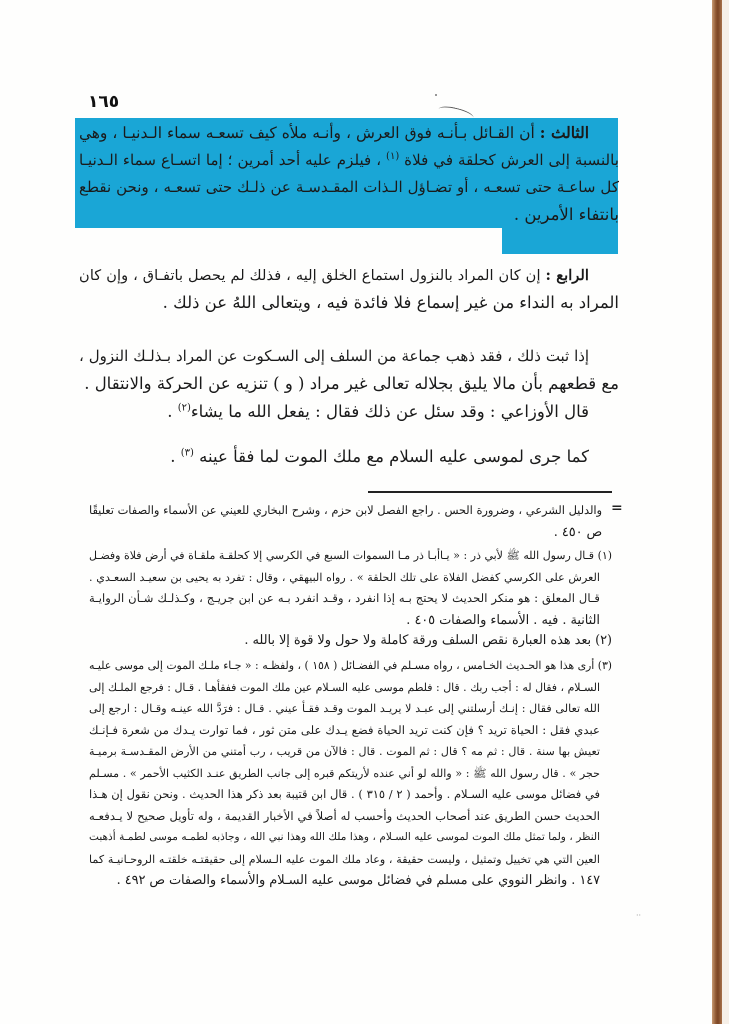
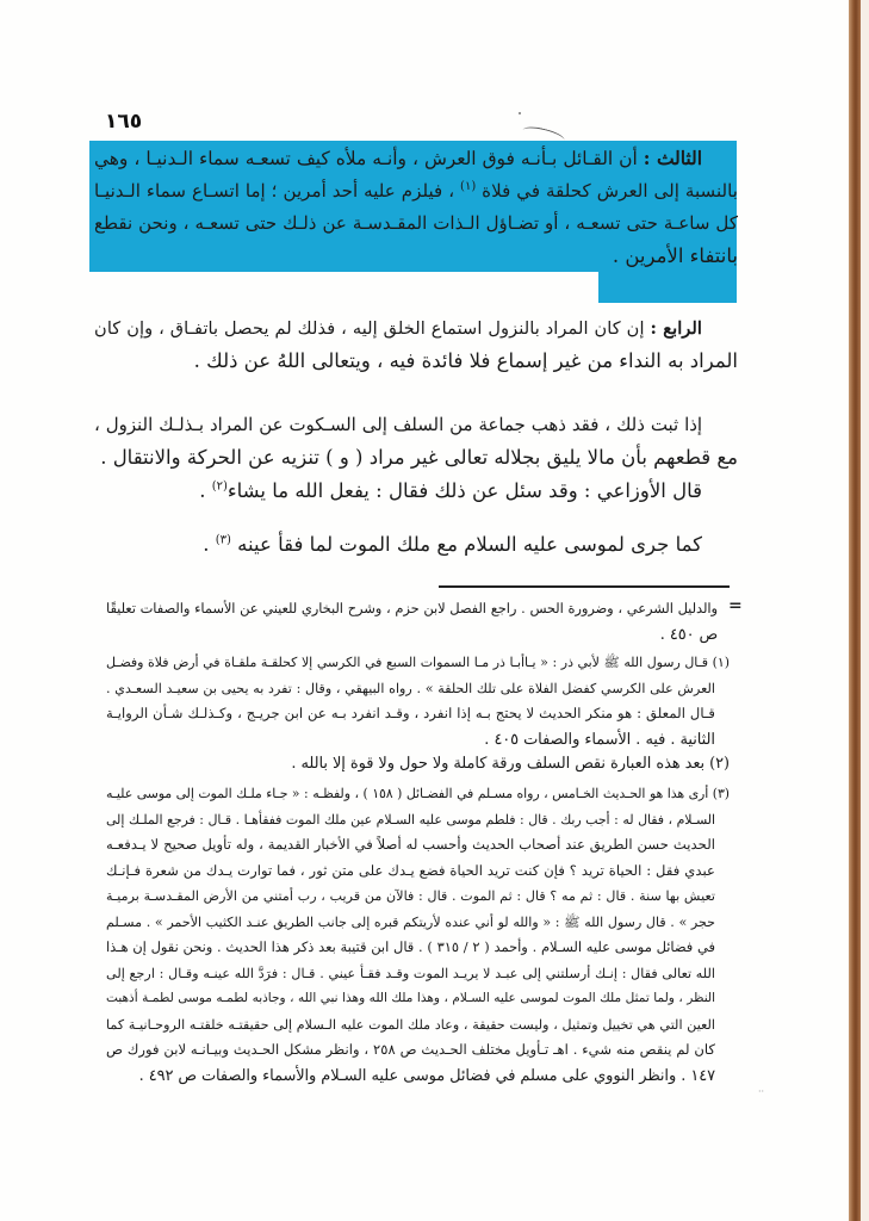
  ١٦٥
  الثالث : أن القـائل بـأنـه فوق العرش ، وأنـه ملأه كيف تسعـه سماء الـدنيـا ، وهي
  بالنسبة إلى العرش كحلقة في فلاة (١) ، فيلزم عليه أحد أمرين ؛ إما اتسـاع سماء الـدنيـا
  كل ساعـة حتى تسعـه ، أو تضـاؤل الـذات المقـدسـة عن ذلـك حتى تسعـه ، ونحن نقطع
  بانتفاء الأمرين .
  الرابع : إن كان المراد بالنزول استماع الخلق إليه ، فذلك لم يحصل باتفـاق ، وإن كان
  المراد به النداء من غير إسماع فلا فائدة فيه ، ويتعالى اللهُ عن ذلك .
  إذا ثبت ذلك ، فقد ذهب جماعة من السلف إلى السـكوت عن المراد بـذلـك النزول ،
  مع قطعهم بأن مالا يليق بجلاله تعالى غير مراد ( و ) تنزيه عن الحركة والانتقال .
  قال الأوزاعي : وقد سئل عن ذلك فقال : يفعل الله ما يشاء(٢) .
  كما جرى لموسى عليه السلام مع ملك الموت لما فقأ عينه (٣) .
  =
  والدليل الشرعي ، وضرورة الحس . راجع الفصل لابن حزم ، وشرح البخاري للعيني عن الأسماء والصفات تعليقًا
  ص ٤٥٠ .
  (١) قـال رسول الله ﷺ لأبي ذر : « يـاأبـا ذر مـا السموات السبع في الكرسي إلا كحلقـة ملقـاة في أرض فلاة وفضـل
  العرش على الكرسي كفضل الفلاة على تلك الحلقة » . رواه البيهقي ، وقال : تفرد به يحيى بن سعيـد السعـدي .
  قـال المعلق : هو منكر الحديث لا يحتج بـه إذا انفرد ، وقـد انفرد بـه عن ابن جريـج ، وكـذلـك شـأن الروايـة
  الثانية . فيه . الأسماء والصفات ٤٠٥ .
  (٢) بعد هذه العبارة نقص السلف ورقة كاملة ولا حول ولا قوة إلا بالله .
  (٣) أرى هذا هو الحـديث الخـامس ، رواه مسـلم في الفضـائل ( ١٥٨ ) ، ولفظـه : « جـاء ملـك الموت إلى موسى عليـه
  السـلام ، فقال له : أجب ربك . قال : فلطم موسى عليه السـلام عين ملك الموت ففقأهـا . قـال : فرجع الملـك إلى
- الله تعالى فقال : إنـك أرسلتني إلى عبـد لا يريـد الموت وقـد فقـأ عيني . قـال : فرَدَّ الله عينـه وقـال : ارجع إلى
+ الحديث حسن الطريق عند أصحاب الحديث وأحسب له أصلاً في الأخبار القديمة ، وله تأويل صحيح لا يـدفعـه
  عبدي فقل : الحياة تريد ؟ فإن كنت تريد الحياة فضع يـدك على متن ثور ، فما توارت يـدك من شعرة فـإنـك
  تعيش بها سنة . قال : ثم مه ؟ قال : ثم الموت . قال : فالآن من قريب ، رب أمتني من الأرض المقـدسـة برميـة
  حجر » . قال رسول الله ﷺ : « والله لو أني عنده لأريتكم قبره إلى جانب الطريق عنـد الكثيب الأحمر » . مسـلم
  في فضائل موسى عليه السـلام . وأحمد ( ٢ / ٣١٥ ) . قال ابن قتيبة بعد ذكر هذا الحديث . ونحن نقول إن هـذا
- الحديث حسن الطريق عند أصحاب الحديث وأحسب له أصلاً في الأخبار القديمة ، وله تأويل صحيح لا يـدفعـه
+ الله تعالى فقال : إنـك أرسلتني إلى عبـد لا يريـد الموت وقـد فقـأ عيني . قـال : فرَدَّ الله عينـه وقـال : ارجع إلى
  النظر ، ولما تمثل ملك الموت لموسى عليه السـلام ، وهذا ملك الله وهذا نبي الله ، وجاذبه لطمـه موسى لطمـة أذهبت
  العين التي هي تخييل وتمثيل ، وليست حقيقة ، وعاد ملك الموت عليه الـسلام إلى حقيقتـه خلقتـه الروحـانيـة كما
+ كان لم ينقص منه شيء . اهـ تـأويل مختلف الحـديث ص ٢٥٨ ، وانظر مشكل الحـديث وبيـانـه لابن فورك ص
  ١٤٧ . وانظر النووي على مسلم في فضائل موسى عليه السـلام والأسماء والصفات ص ٤٩٢ .
  ··
